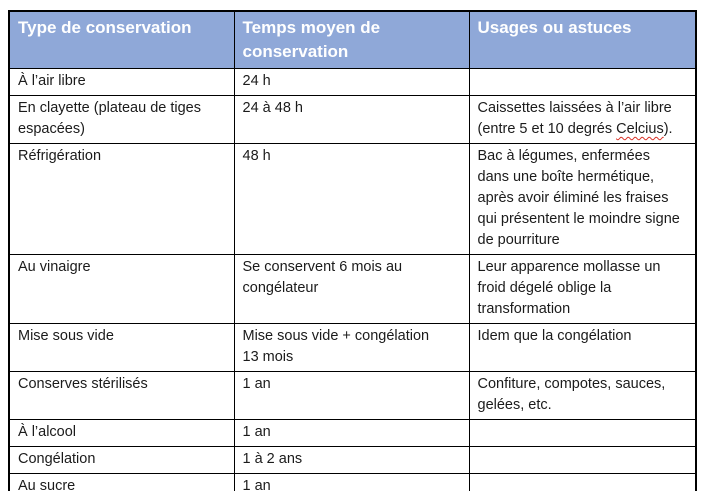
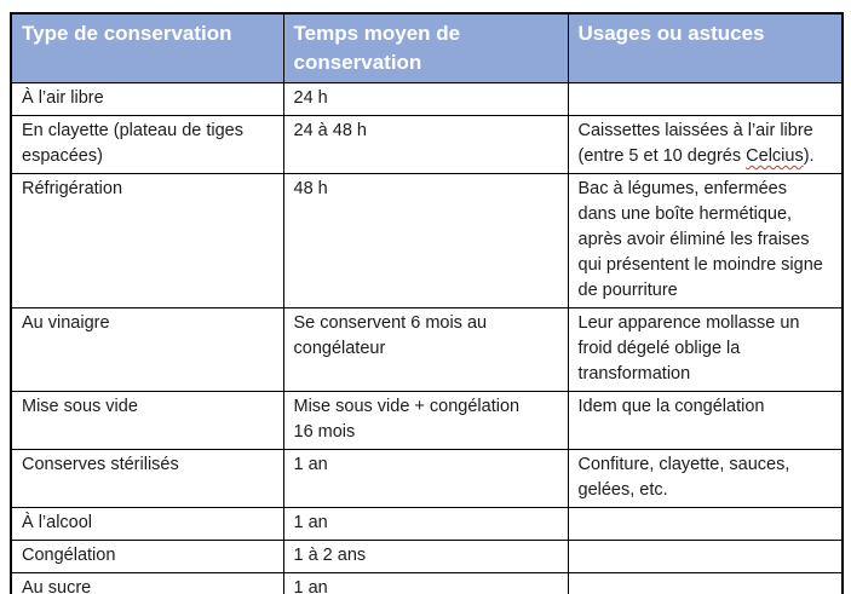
  Type de conservation	Temps moyen de conservation	Usages ou astuces
  À l’air libre	24 h
  En clayette (plateau de tiges espacées)	24 à 48 h	Caissettes laissées à l’air libre (entre 5 et 10 degrés Celcius).
  Réfrigération	48 h	Bac à légumes, enfermées dans une boîte hermétique, après avoir éliminé les fraises qui présentent le moindre signe de pourriture
  Au vinaigre	Se conservent 6 mois au congélateur	Leur apparence mollasse un froid dégelé oblige la transformation
- Mise sous vide	Mise sous vide + congélation 13 mois	Idem que la congélation
+ Mise sous vide	Mise sous vide + congélation 16 mois	Idem que la congélation
- Conserves stérilisés	1 an	Confiture, compotes, sauces, gelées, etc.
+ Conserves stérilisés	1 an	Confiture, clayette, sauces, gelées, etc.
  À l’alcool	1 an
  Congélation	1 à 2 ans
  Au sucre	1 an
